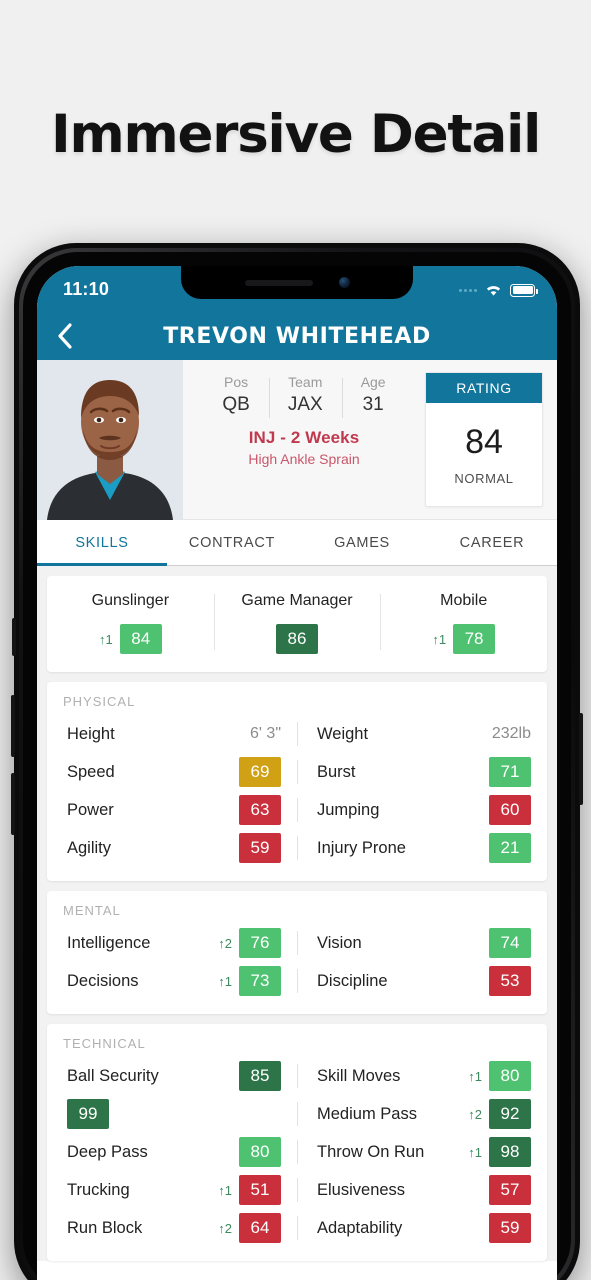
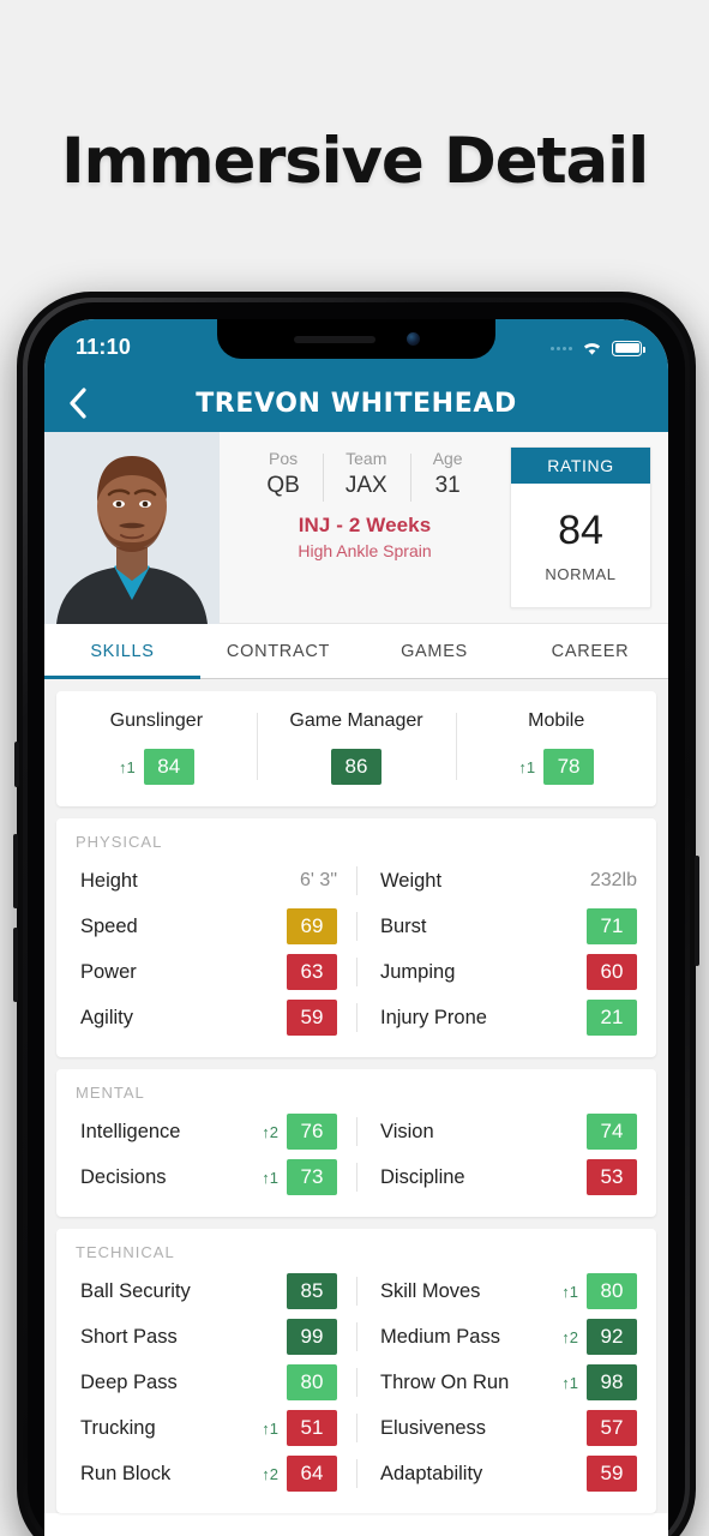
  Immersive Detail
  11:10
  TREVON WHITEHEAD
  Pos
  QB
  Team
  JAX
  Age
  31
  INJ - 2 Weeks
  High Ankle Sprain
  RATING
  84
  NORMAL
  SKILLS
  CONTRACT
  GAMES
  CAREER
  Gunslinger
  ↑1
  84
  Game Manager
  86
  Mobile
  ↑1
  78
  PHYSICAL
  Height
  6' 3"
  Weight
  232lb
  Speed
  69
  Burst
  71
  Power
  63
  Jumping
  60
  Agility
  59
  Injury Prone
  21
  MENTAL
  Intelligence
  ↑2
  76
  Vision
  74
  Decisions
  ↑1
  73
  Discipline
  53
  TECHNICAL
  Ball Security
  85
  Skill Moves
  ↑1
  80
+ Short Pass
  99
  Medium Pass
  ↑2
  92
  Deep Pass
  80
  Throw On Run
  ↑1
  98
  Trucking
  ↑1
  51
  Elusiveness
  57
  Run Block
  ↑2
  64
  Adaptability
  59
